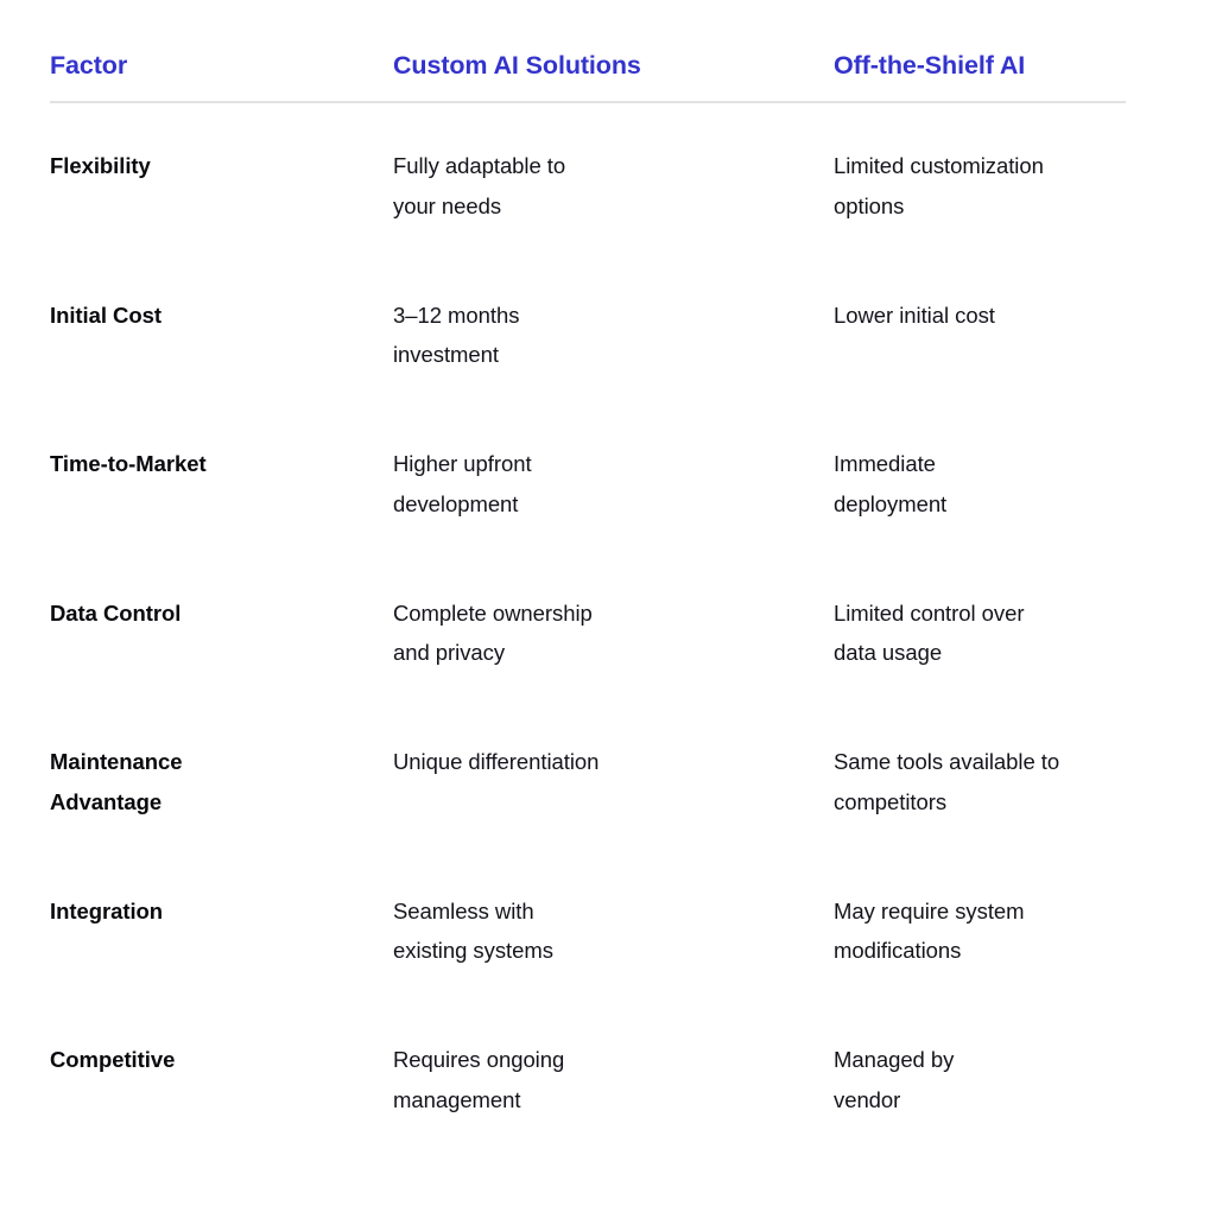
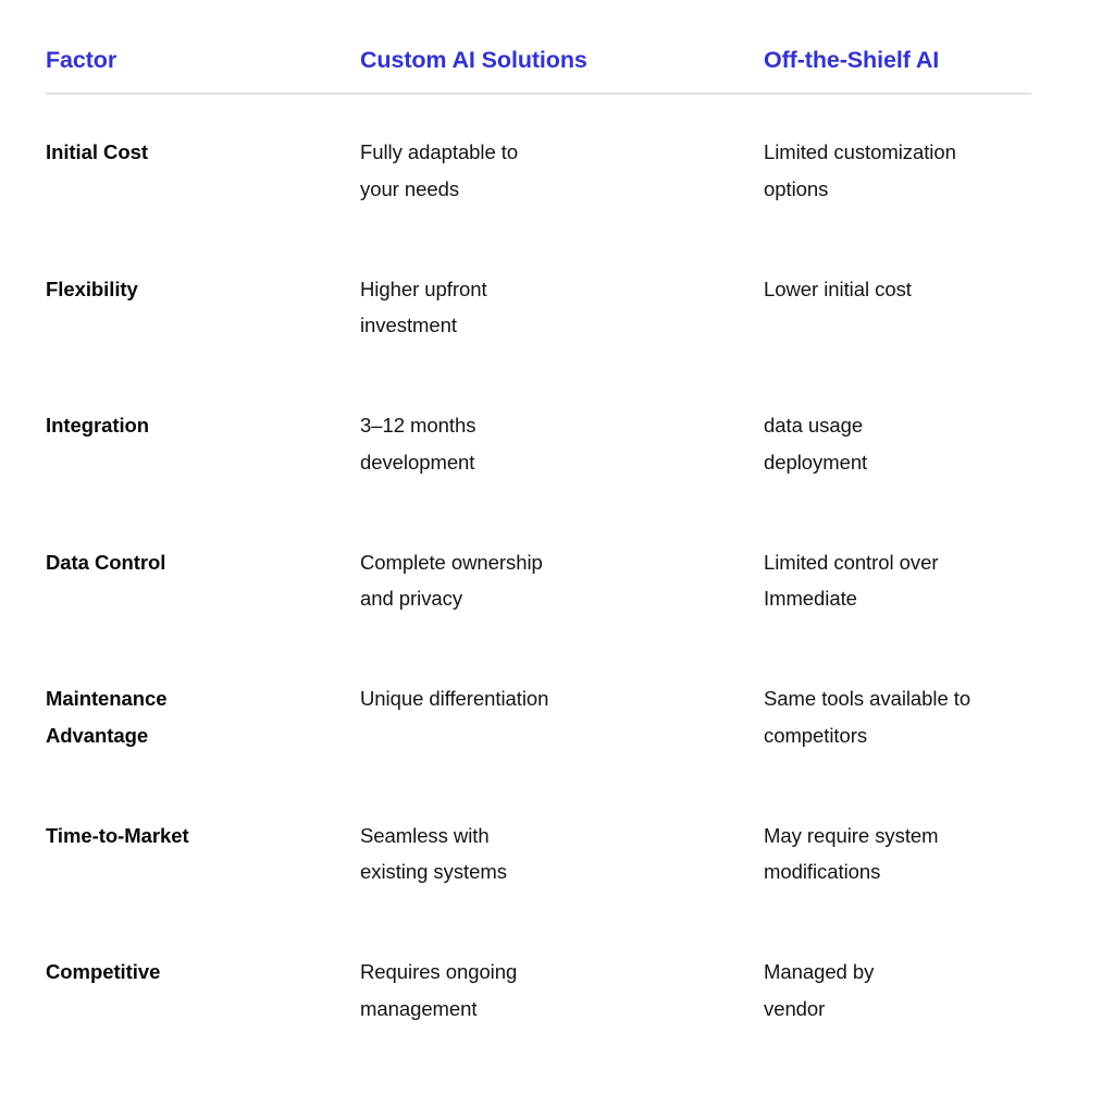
  Factor
  Custom AI Solutions
  Off-the-Shielf AI
- Flexibility
+ Initial Cost
  Fully adaptable to
  your needs
  Limited customization
  options
- Initial Cost
+ Flexibility
- 3–12 months
+ Higher upfront
  investment
  Lower initial cost
- Time-to-Market
+ Integration
- Higher upfront
+ 3–12 months
  development
- Immediate
+ data usage
  deployment
  Data Control
  Complete ownership
  and privacy
  Limited control over
- data usage
+ Immediate
  Maintenance
  Advantage
  Unique differentiation
  Same tools available to
  competitors
- Integration
+ Time-to-Market
  Seamless with
  existing systems
  May require system
  modifications
  Competitive
  Requires ongoing
  management
  Managed by
  vendor
